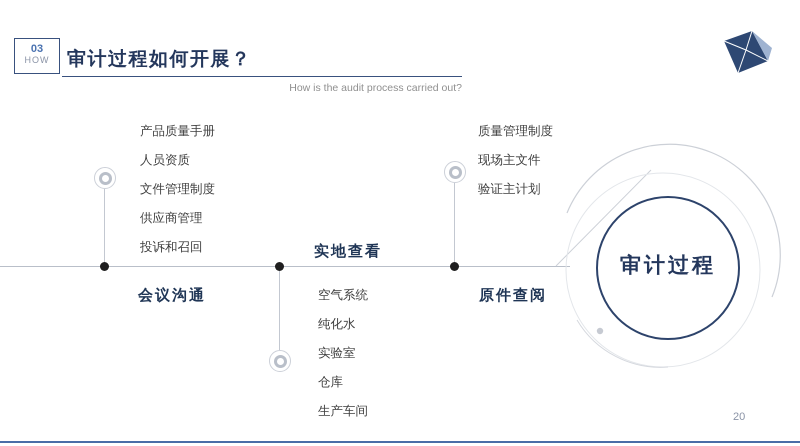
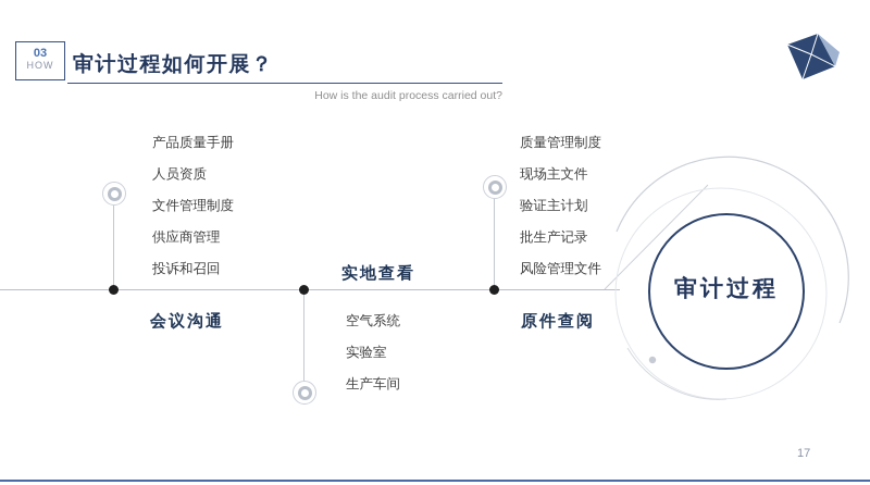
  03
  HOW
  审计过程如何开展？
  How is the audit process carried out?
  产品质量手册
  人员资质
  文件管理制度
  供应商管理
  投诉和召回
  会议沟通
  实地查看
  空气系统
- 纯化水
  实验室
- 仓库
  生产车间
  质量管理制度
  现场主文件
  验证主计划
+ 批生产记录
+ 风险管理文件
  原件查阅
  审计过程
- 20
+ 17
